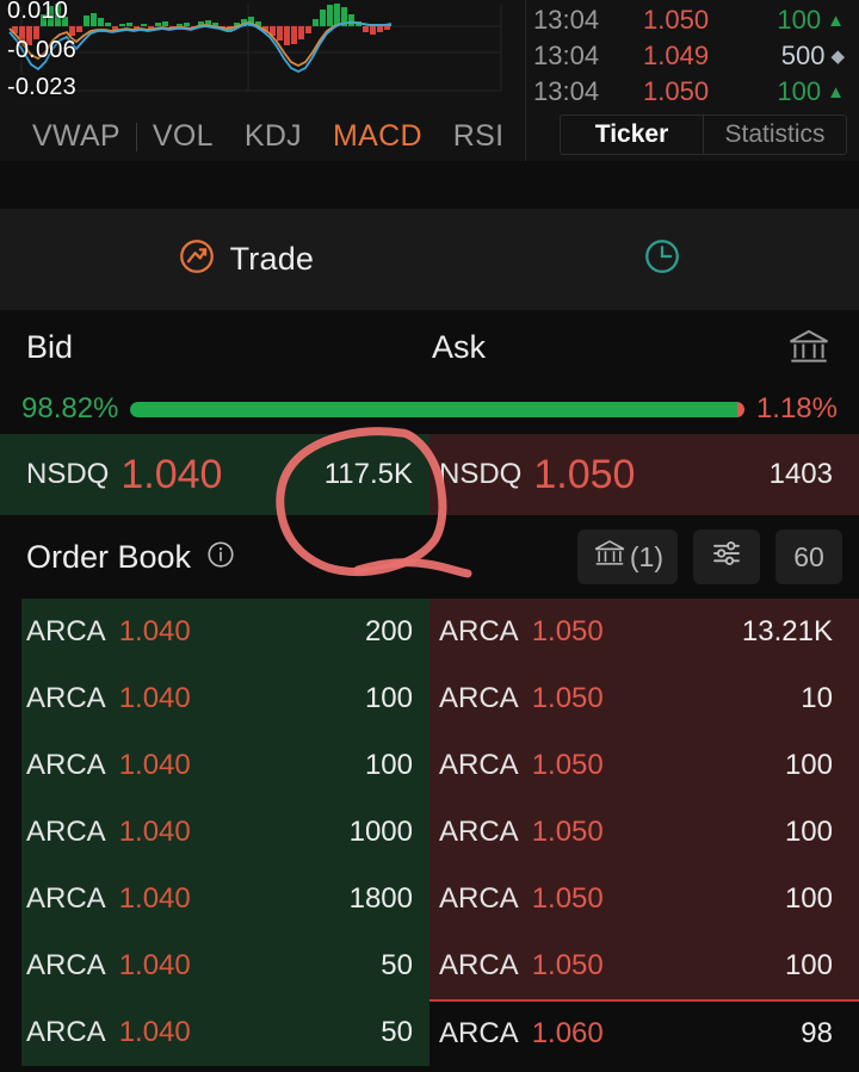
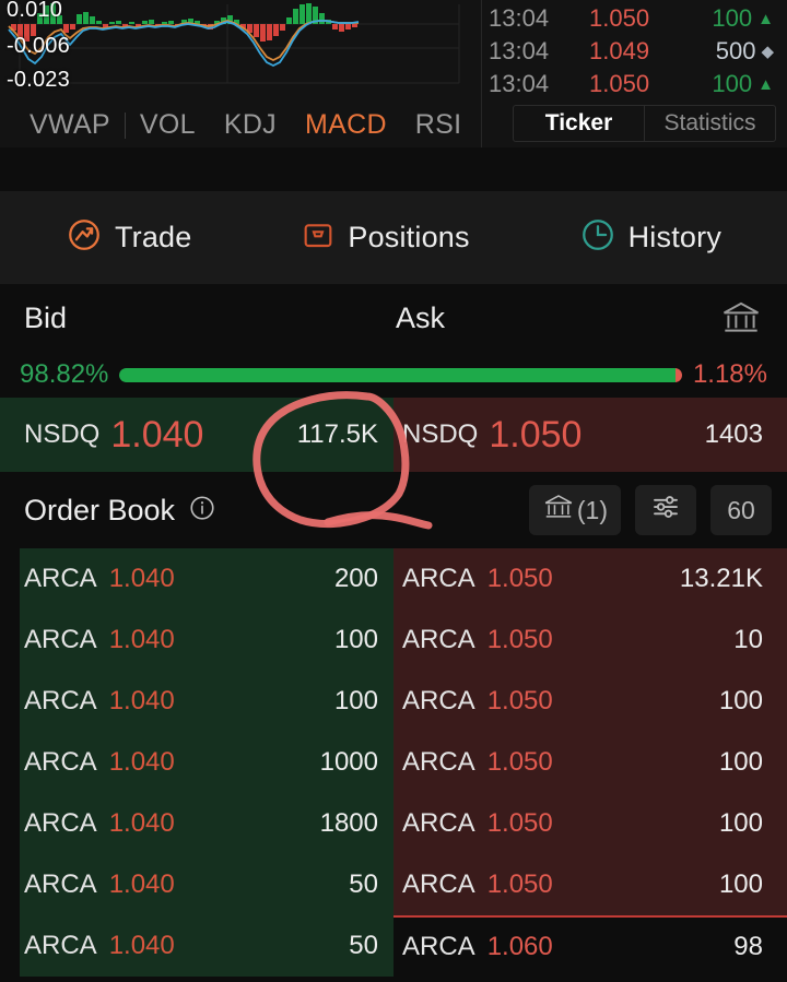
  0.010
  -0.006
  -0.023
  VWAP
  VOL
  KDJ
  MACD
  RSI
  13:04
  1.050
  100
  ▲
  13:04
  1.049
  500
  ◆
  13:04
  1.050
  100
  ▲
  Ticker
  Statistics
  Trade
+ Positions
+ History
  Bid
  Ask
  98.82%
  1.18%
  NSDQ
  1.040
  117.5K
  NSDQ
  1.050
  1403
  Order Book
  (1)
  60
  ARCA
  1.040
  200
  ARCA
  1.050
  13.21K
  ARCA
  1.040
  100
  ARCA
  1.050
  10
  ARCA
  1.040
  100
  ARCA
  1.050
  100
  ARCA
  1.040
  1000
  ARCA
  1.050
  100
  ARCA
  1.040
  1800
  ARCA
  1.050
  100
  ARCA
  1.040
  50
  ARCA
  1.050
  100
  ARCA
  1.040
  50
  ARCA
  1.060
  98
